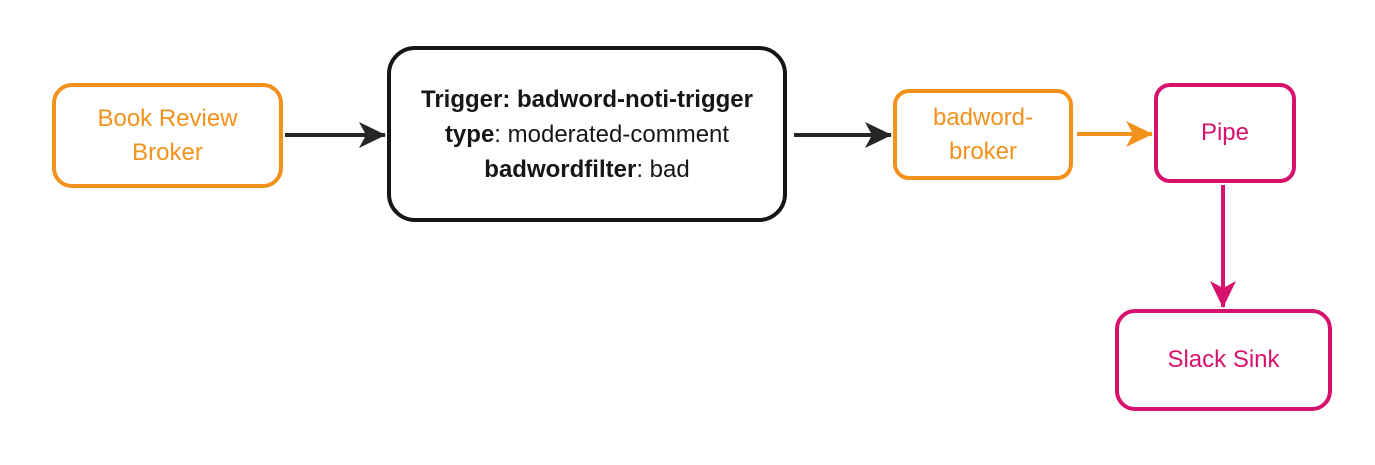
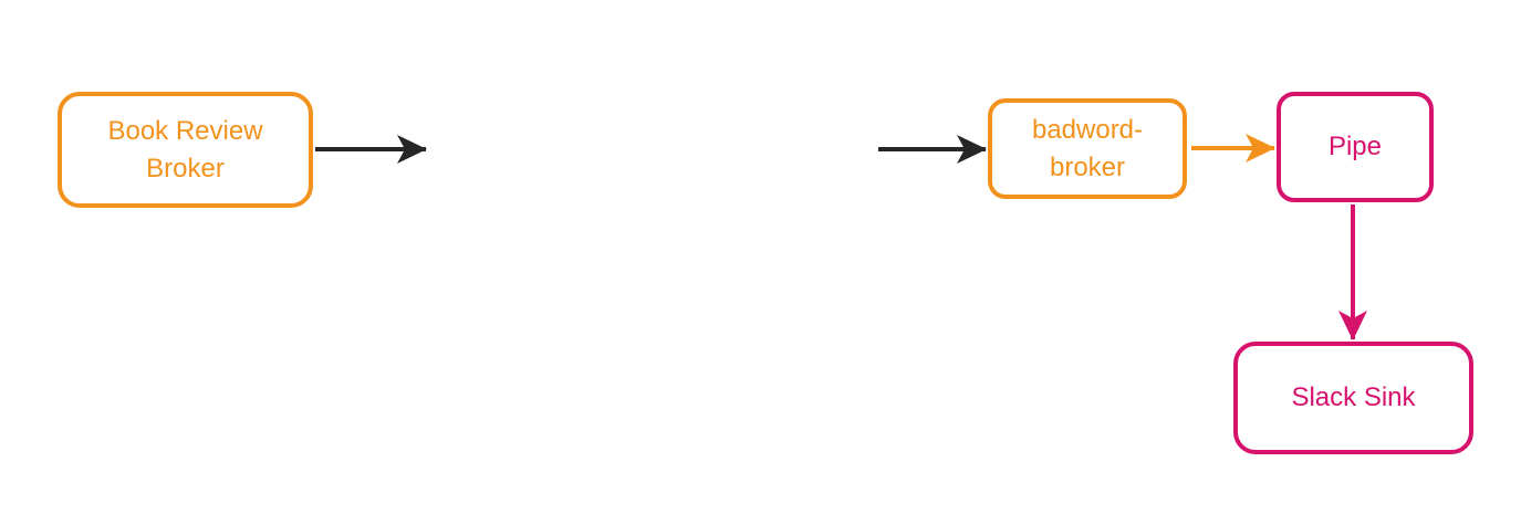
  Book Review
  Broker
- Trigger: badword-noti-trigger
- type: moderated-comment
- badwordfilter: bad
  badword-
  broker
  Pipe
  Slack Sink
